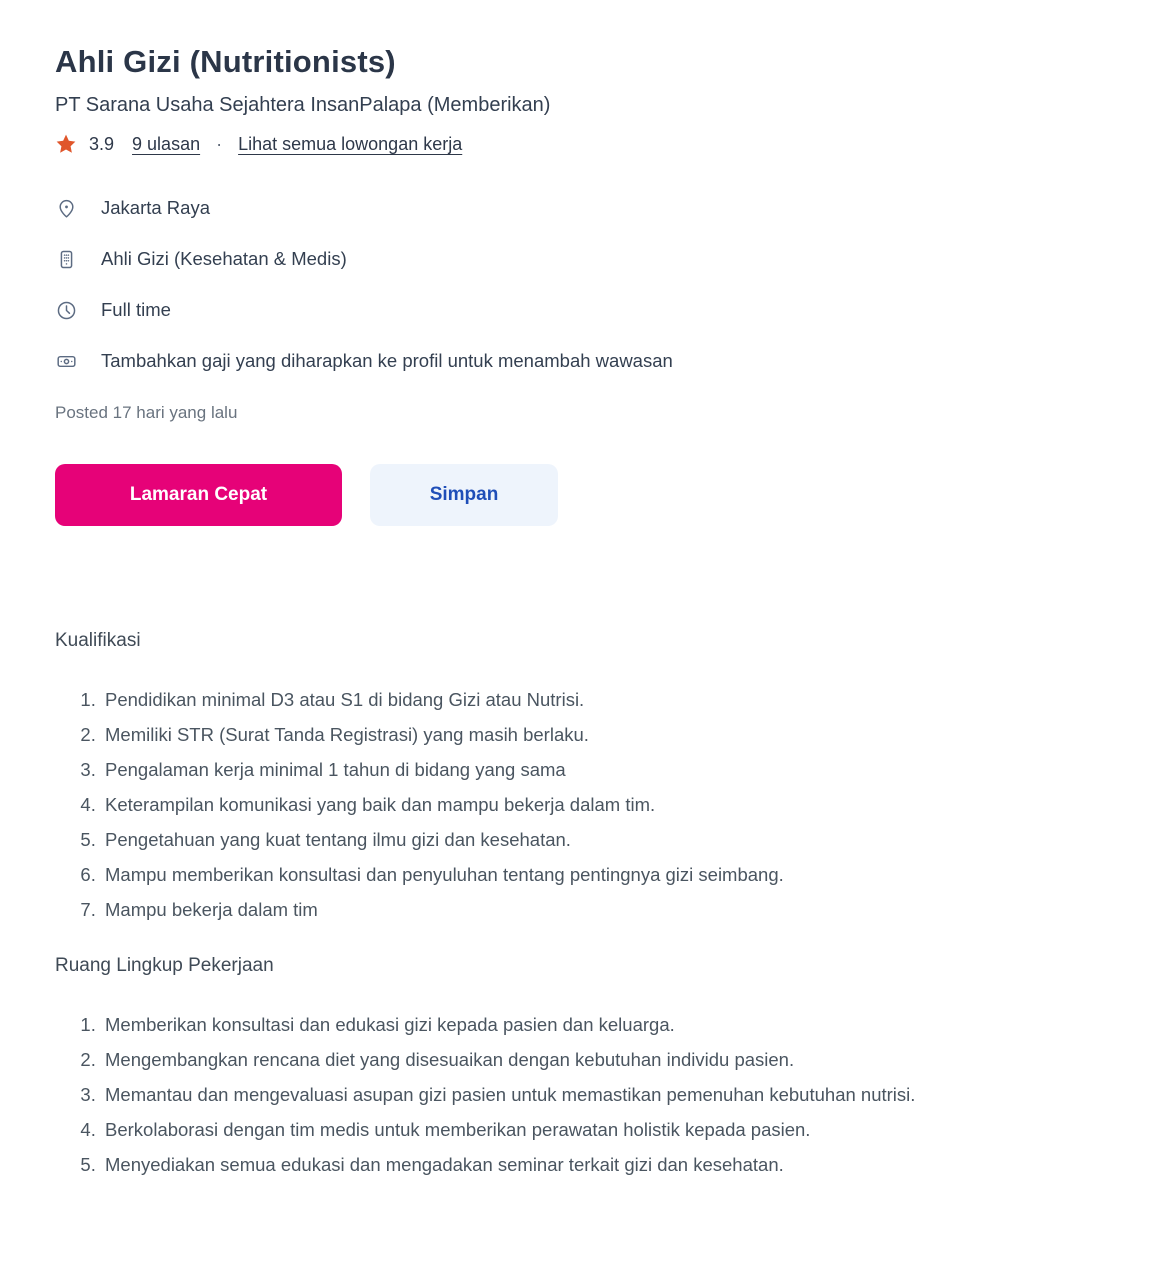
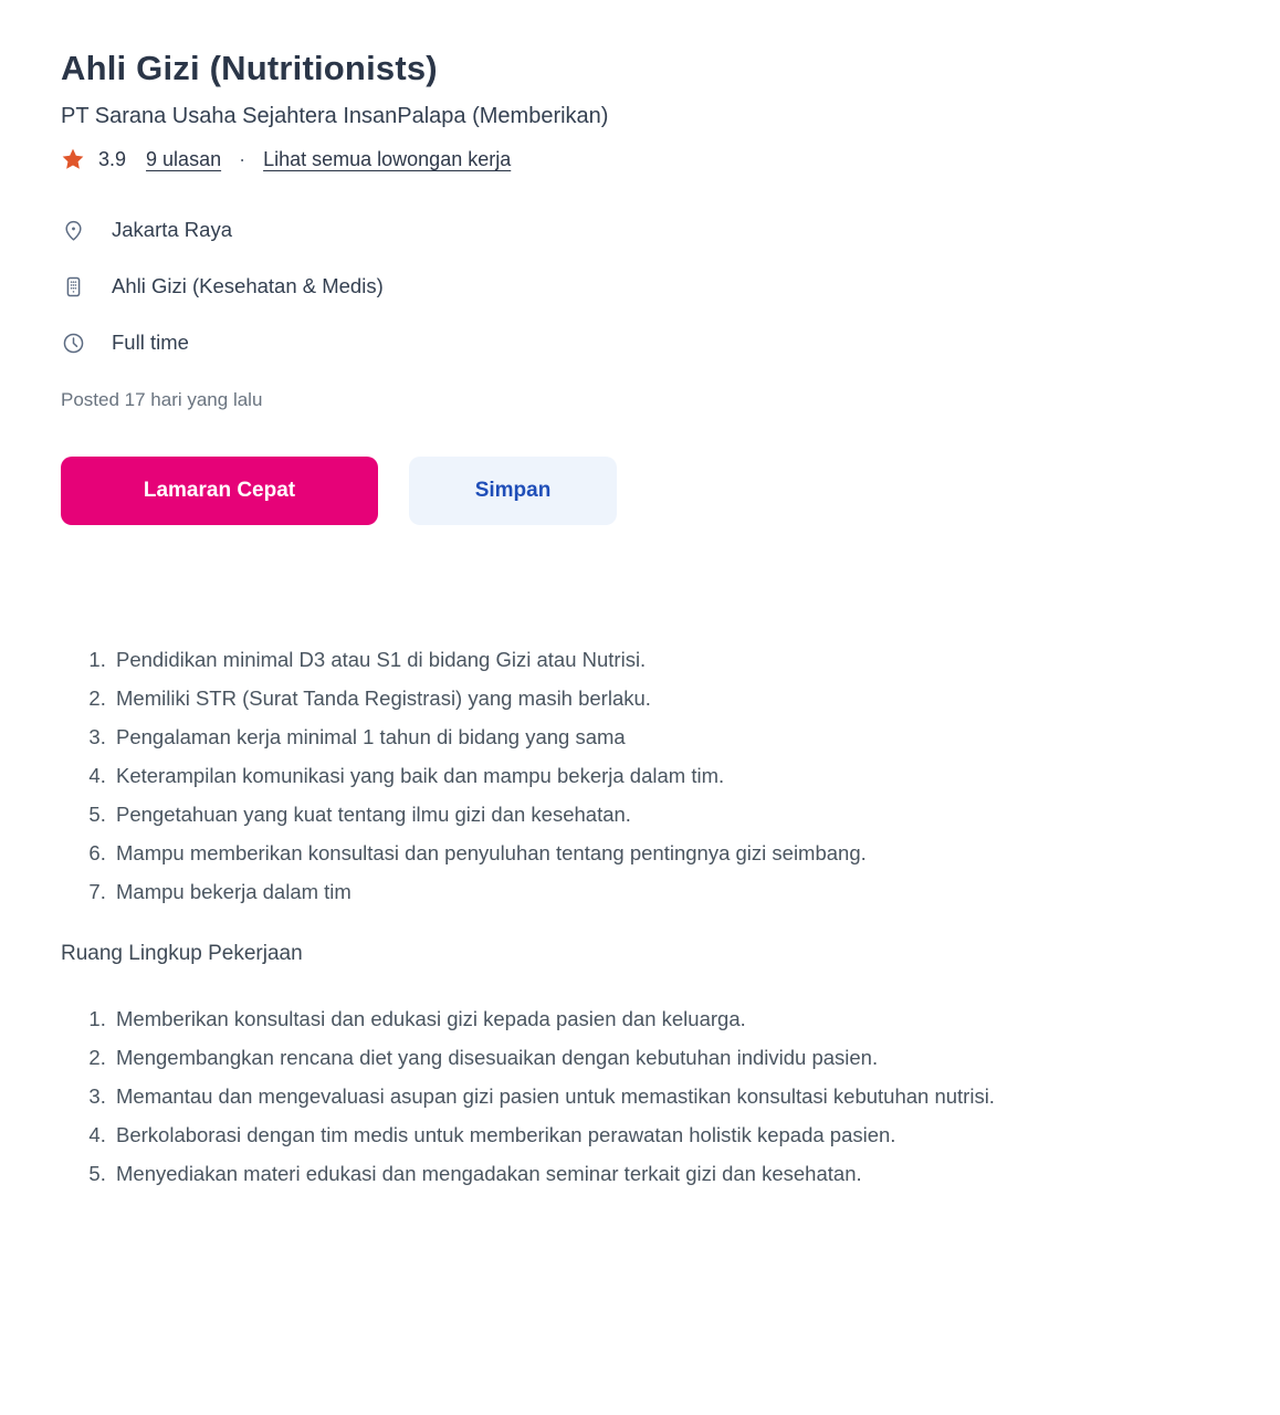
  Ahli Gizi (Nutritionists)
  PT Sarana Usaha Sejahtera InsanPalapa (Memberikan)
  3.9
  9 ulasan
  ·
  Lihat semua lowongan kerja
  Jakarta Raya
  Ahli Gizi (Kesehatan & Medis)
  Full time
- Tambahkan gaji yang diharapkan ke profil untuk menambah wawasan
  Posted 17 hari yang lalu
  Lamaran Cepat
  Simpan
- Kualifikasi
  Pendidikan minimal D3 atau S1 di bidang Gizi atau Nutrisi.
  Memiliki STR (Surat Tanda Registrasi) yang masih berlaku.
  Pengalaman kerja minimal 1 tahun di bidang yang sama
  Keterampilan komunikasi yang baik dan mampu bekerja dalam tim.
  Pengetahuan yang kuat tentang ilmu gizi dan kesehatan.
  Mampu memberikan konsultasi dan penyuluhan tentang pentingnya gizi seimbang.
  Mampu bekerja dalam tim
  Ruang Lingkup Pekerjaan
  Memberikan konsultasi dan edukasi gizi kepada pasien dan keluarga.
  Mengembangkan rencana diet yang disesuaikan dengan kebutuhan individu pasien.
- Memantau dan mengevaluasi asupan gizi pasien untuk memastikan pemenuhan kebutuhan nutrisi.
+ Memantau dan mengevaluasi asupan gizi pasien untuk memastikan konsultasi kebutuhan nutrisi.
  Berkolaborasi dengan tim medis untuk memberikan perawatan holistik kepada pasien.
- Menyediakan semua edukasi dan mengadakan seminar terkait gizi dan kesehatan.
+ Menyediakan materi edukasi dan mengadakan seminar terkait gizi dan kesehatan.
